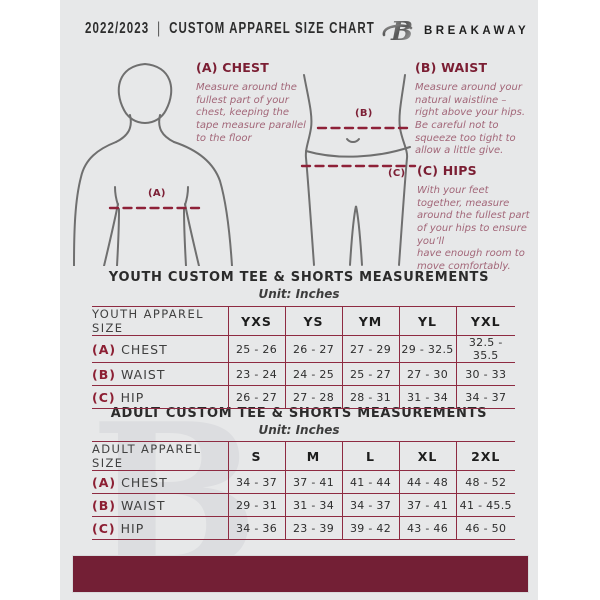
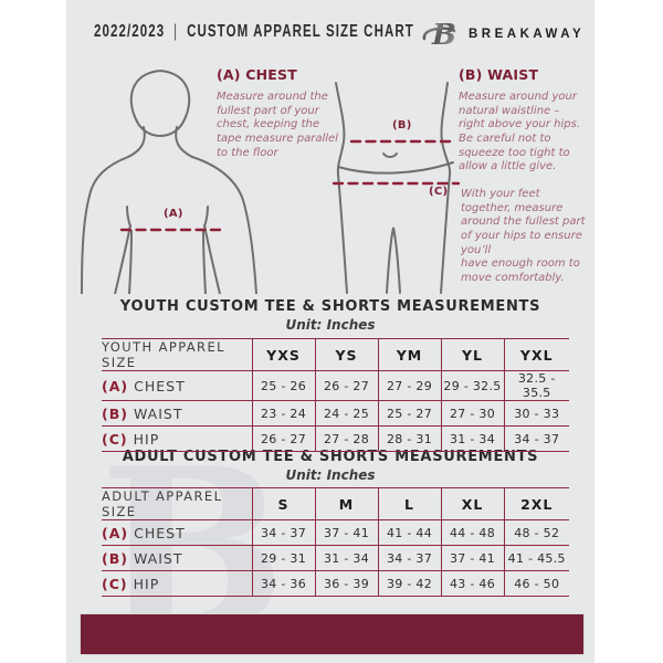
  B
  2022/2023 | CUSTOM APPAREL SIZE CHART
  B
  BREAKAWAY
  (A)
  (B)
  (C)
  (A) CHEST
  Measure around the fullest part of your chest, keeping the tape measure parallel to the floor
  (B) WAIST
  Measure around your natural waistline – right above your hips. Be careful not to squeeze too tight to allow a little give.
- (C) HIPS
  With your feet together, measure around the fullest part of your hips to ensure you’ll
  have enough room to move comfortably.
  YOUTH CUSTOM TEE & SHORTS MEASUREMENTS
  Unit: Inches
  YOUTH APPAREL SIZE	YXS	YS	YM	YL	YXL
  (A) CHEST	25 - 26	26 - 27	27 - 29	29 - 32.5	32.5 - 35.5
  (B) WAIST	23 - 24	24 - 25	25 - 27	27 - 30	30 - 33
  (C) HIP	26 - 27	27 - 28	28 - 31	31 - 34	34 - 37
  ADULT CUSTOM TEE & SHORTS MEASUREMENTS
  Unit: Inches
  ADULT APPAREL SIZE	S	M	L	XL	2XL
  (A) CHEST	34 - 37	37 - 41	41 - 44	44 - 48	48 - 52
  (B) WAIST	29 - 31	31 - 34	34 - 37	37 - 41	41 - 45.5
- (C) HIP	34 - 36	23 - 39	39 - 42	43 - 46	46 - 50
+ (C) HIP	34 - 36	36 - 39	39 - 42	43 - 46	46 - 50
